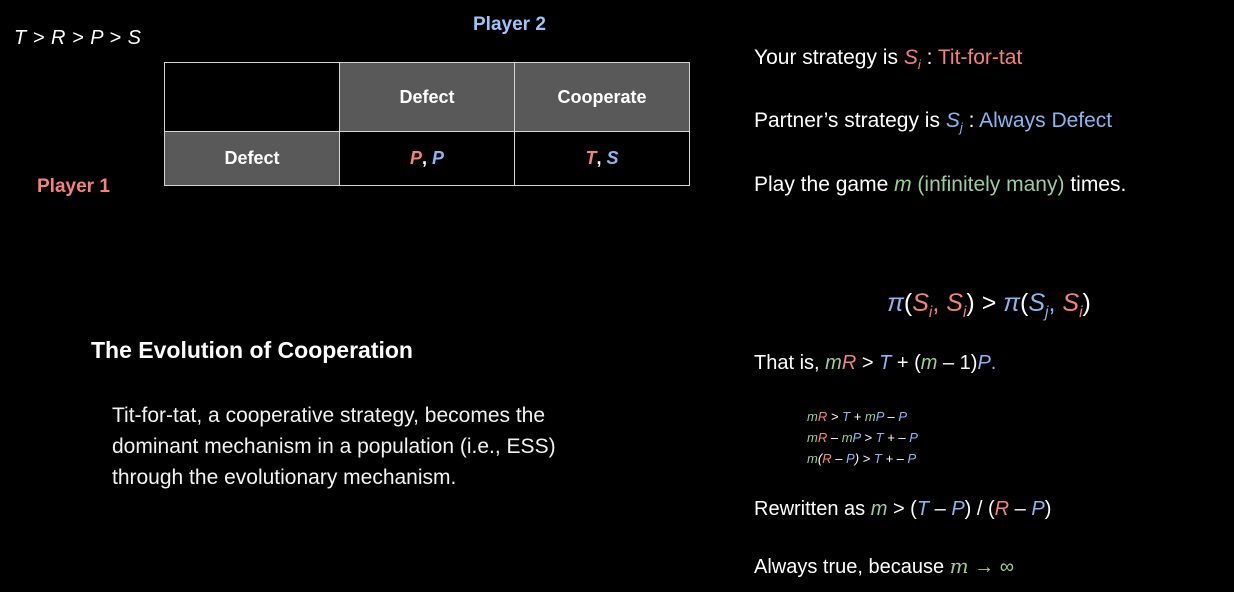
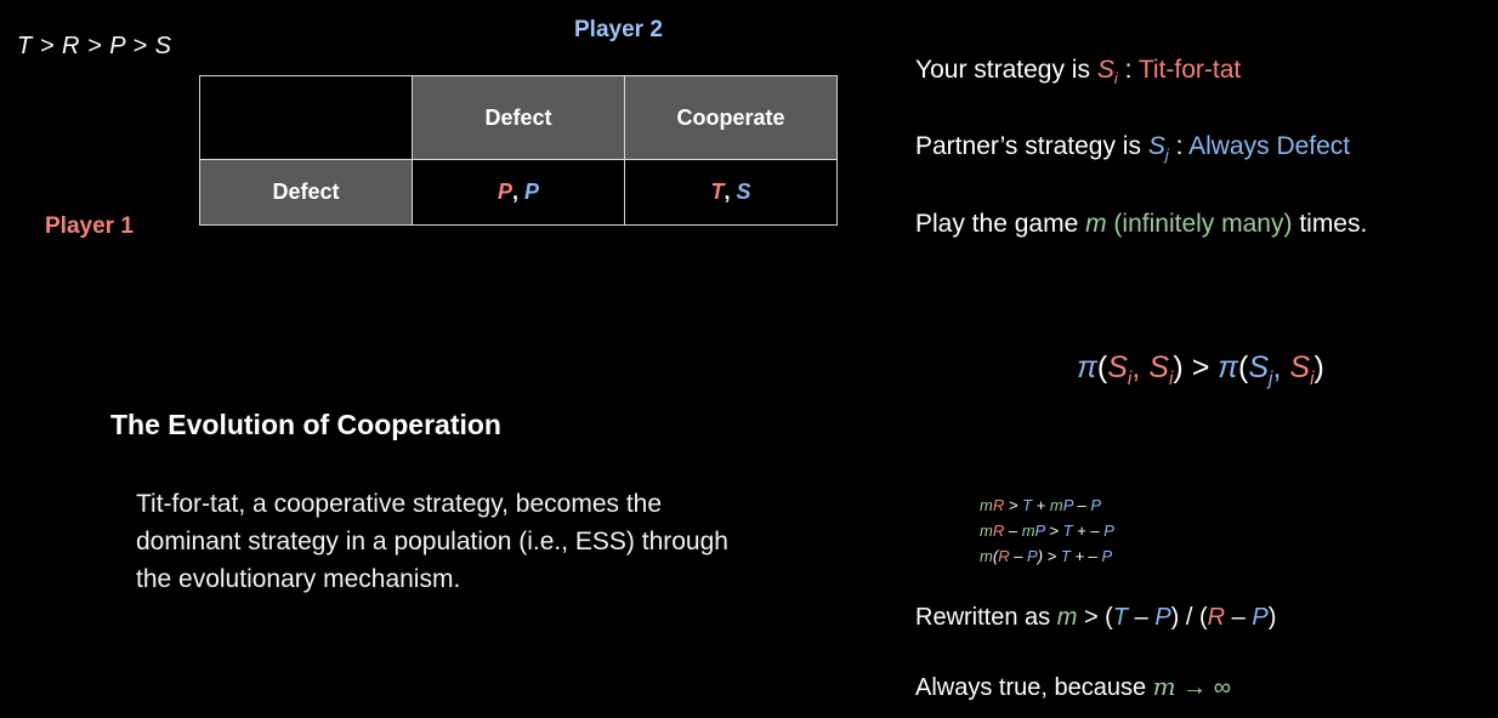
  T > R > P > S
  Player 2
  Player 1
  	Defect	Cooperate
  Defect	P, P	T, S
  The Evolution of Cooperation
- Tit-for-tat, a cooperative strategy, becomes the dominant mechanism in a population (i.e., ESS) through the evolutionary mechanism.
+ Tit-for-tat, a cooperative strategy, becomes the dominant strategy in a population (i.e., ESS) through the evolutionary mechanism.
  Your strategy is Si : Tit-for-tat
  Partner’s strategy is Sj : Always Defect
  Play the game m (infinitely many) times.
  π(Si, Si) > π(Sj, Si)
- That is, mR > T + (m – 1)P.
  mR > T + mP – P
  mR – mP > T + – P
  m(R – P) > T + – P
  Rewritten as m > (T – P) / (R – P)
  Always true, because m → ∞
